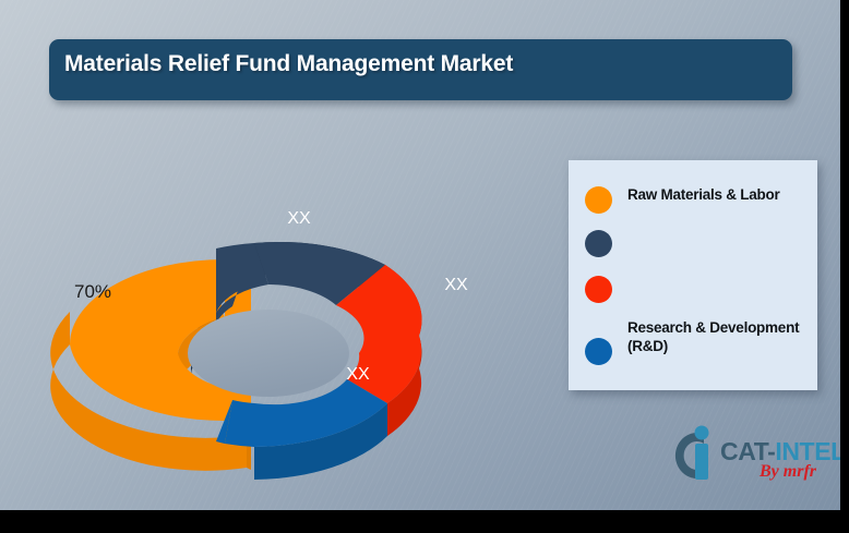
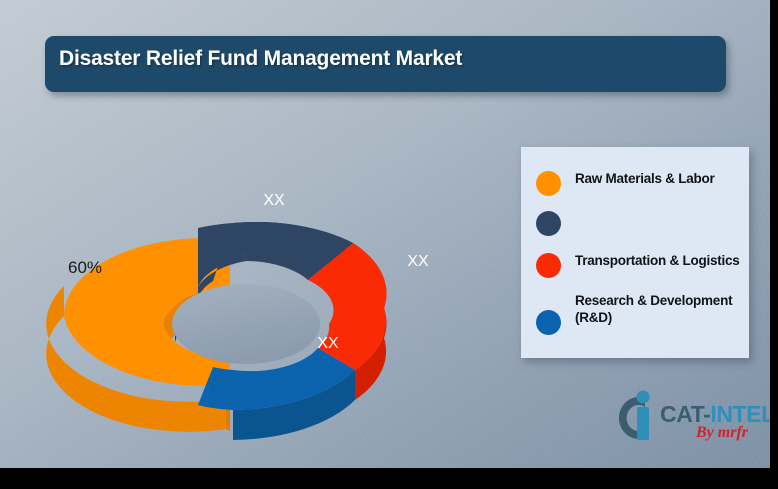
- Materials Relief Fund Management Market
+ Disaster Relief Fund Management Market
- 70%
+ 60%
  XX
  XX
  XX
  Raw Materials & Labor
+ Transportation & Logistics
  Research & Development (R&D)
  CAT-INTEL
  By mrfr
